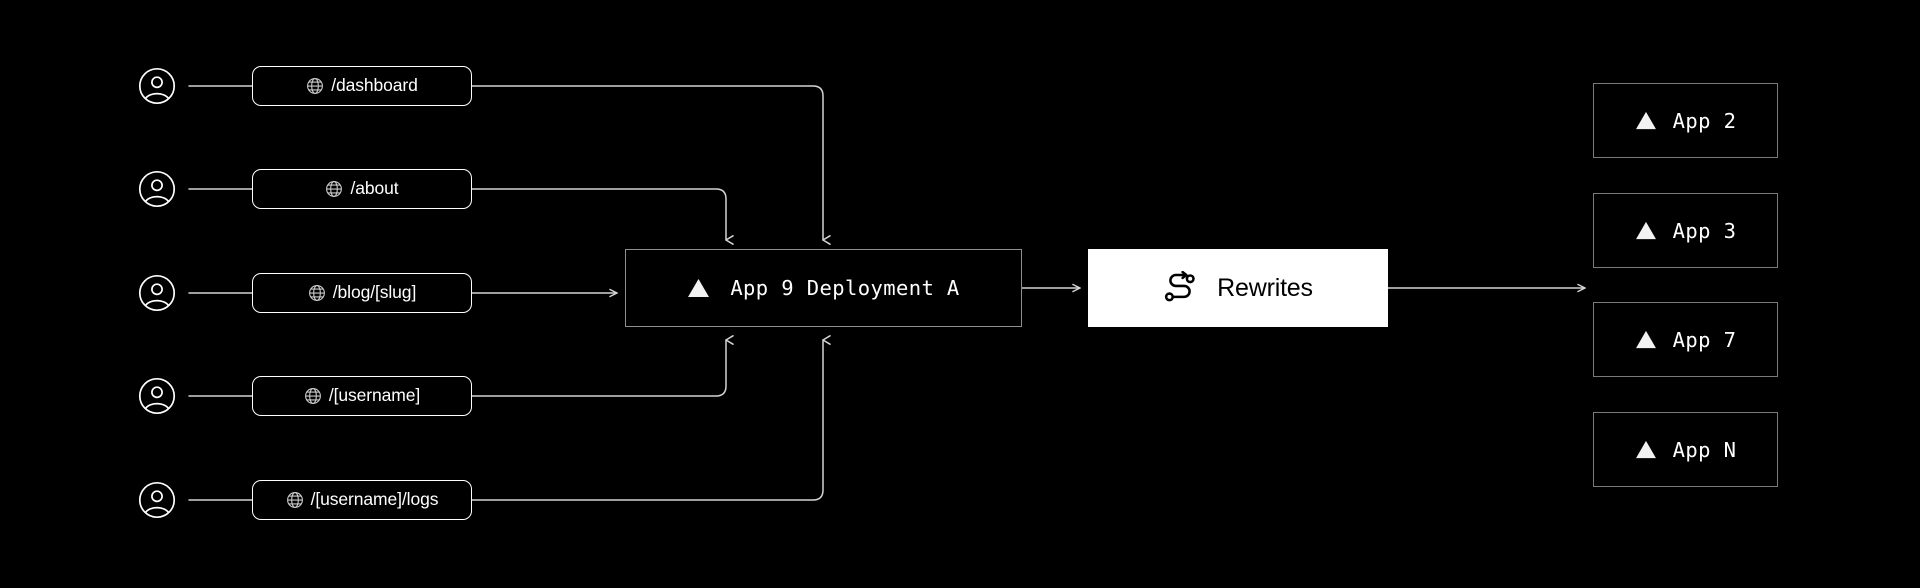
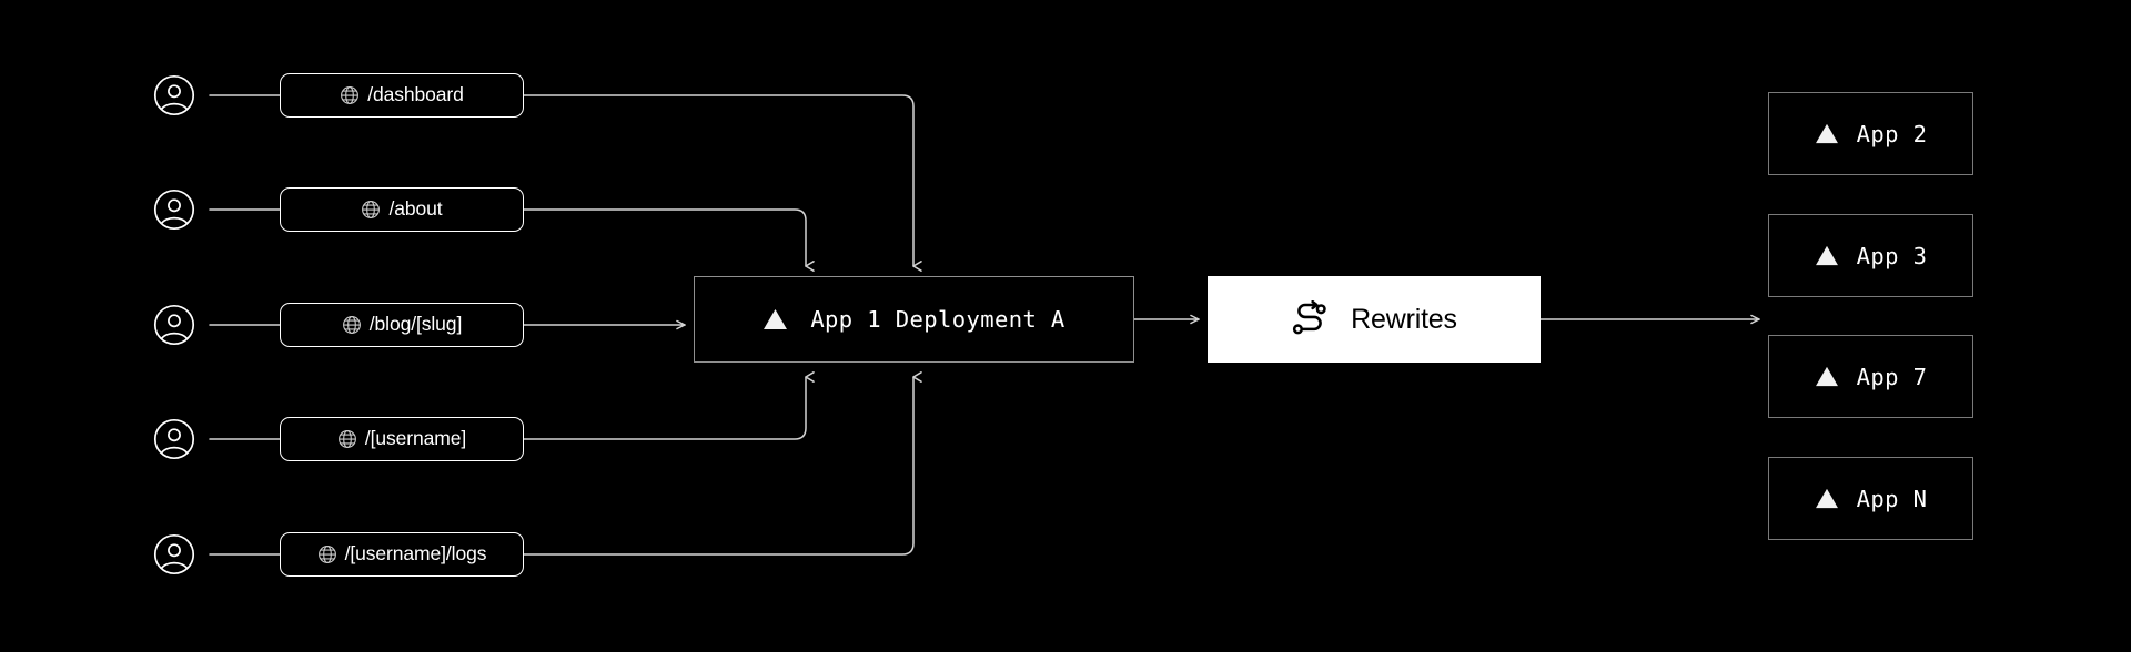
  /dashboard
  /about
  /blog/[slug]
  /[username]
  /[username]/logs
- App 9 Deployment A
+ App 1 Deployment A
  Rewrites
  App 2
  App 3
  App 7
  App N
